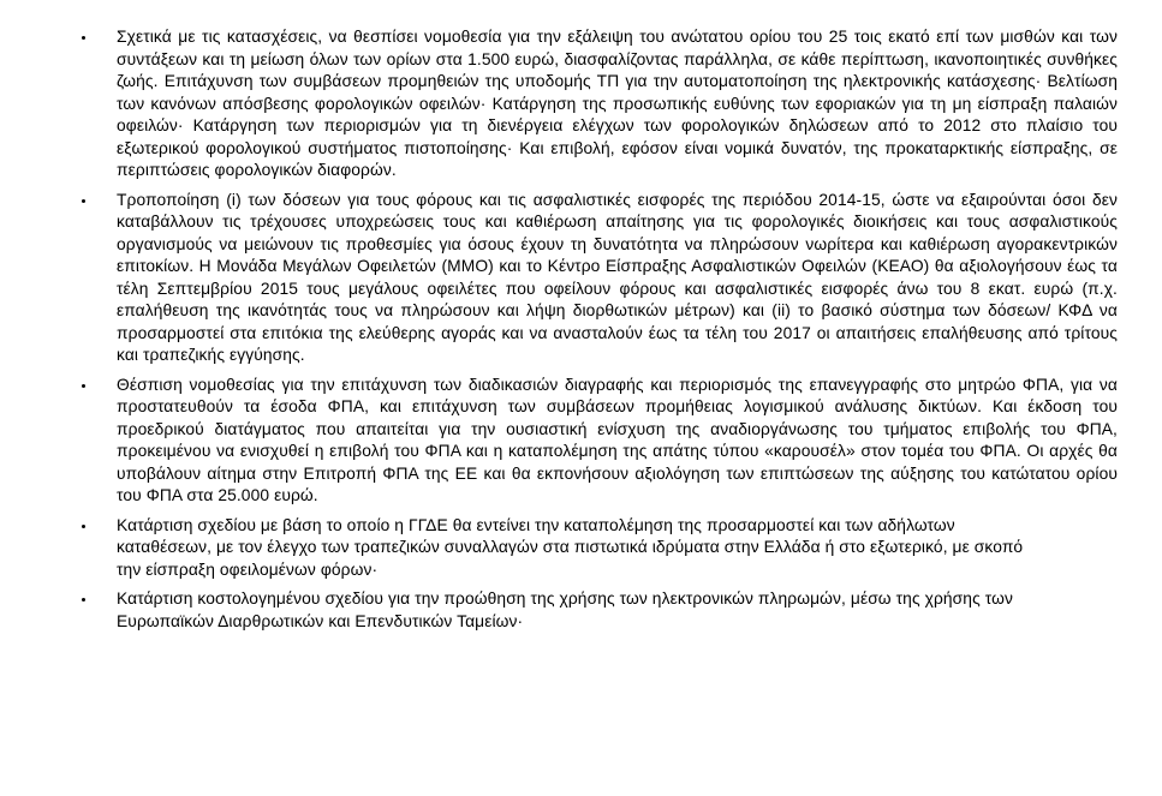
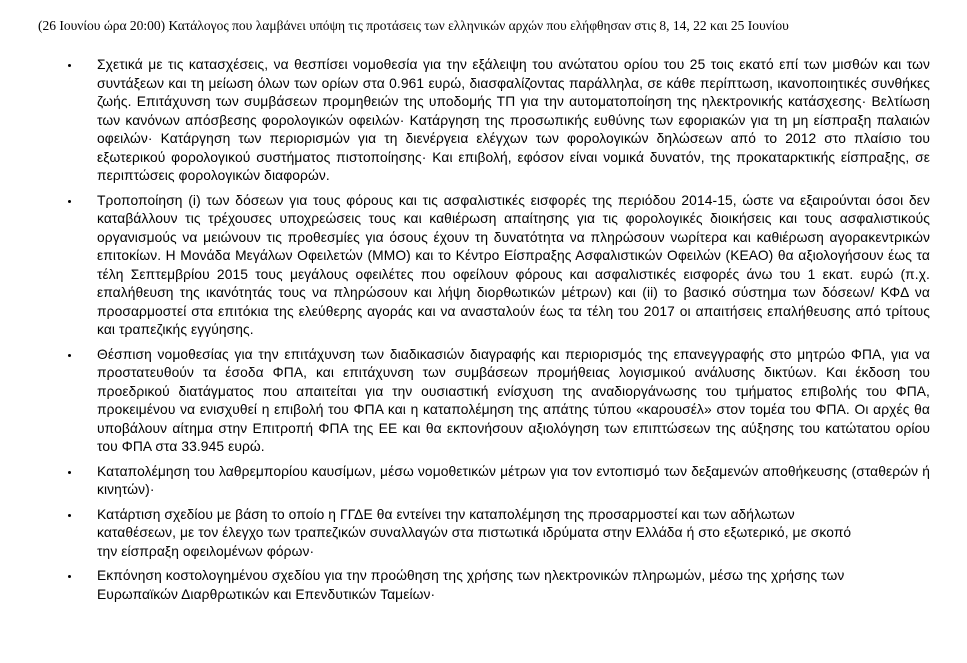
+ (26 Ιουνίου ώρα 20:00) Κατάλογος που λαμβάνει υπόψη τις προτάσεις των ελληνικών αρχών που ελήφθησαν στις 8, 14, 22 και 25 Ιουνίου
- Σχετικά με τις κατασχέσεις, να θεσπίσει νομοθεσία για την εξάλειψη του ανώτατου ορίου του 25 τοις εκατό επί των μισθών και των συντάξεων και τη μείωση όλων των ορίων στα 1.500 ευρώ, διασφαλίζοντας παράλληλα, σε κάθε περίπτωση, ικανοποιητικές συνθήκες ζωής. Επιτάχυνση των συμβάσεων προμηθειών της υποδομής ΤΠ για την αυτοματοποίηση της ηλεκτρονικής κατάσχεσης· Βελτίωση των κανόνων απόσβεσης φορολογικών οφειλών· Κατάργηση της προσωπικής ευθύνης των εφοριακών για τη μη είσπραξη παλαιών οφειλών· Κατάργηση των περιορισμών για τη διενέργεια ελέγχων των φορολογικών δηλώσεων από το 2012 στο πλαίσιο του εξωτερικού φορολογικού συστήματος πιστοποίησης· Και επιβολή, εφόσον είναι νομικά δυνατόν, της προκαταρκτικής είσπραξης, σε περιπτώσεις φορολογικών διαφορών.
+ Σχετικά με τις κατασχέσεις, να θεσπίσει νομοθεσία για την εξάλειψη του ανώτατου ορίου του 25 τοις εκατό επί των μισθών και των συντάξεων και τη μείωση όλων των ορίων στα 0.961 ευρώ, διασφαλίζοντας παράλληλα, σε κάθε περίπτωση, ικανοποιητικές συνθήκες ζωής. Επιτάχυνση των συμβάσεων προμηθειών της υποδομής ΤΠ για την αυτοματοποίηση της ηλεκτρονικής κατάσχεσης· Βελτίωση των κανόνων απόσβεσης φορολογικών οφειλών· Κατάργηση της προσωπικής ευθύνης των εφοριακών για τη μη είσπραξη παλαιών οφειλών· Κατάργηση των περιορισμών για τη διενέργεια ελέγχων των φορολογικών δηλώσεων από το 2012 στο πλαίσιο του εξωτερικού φορολογικού συστήματος πιστοποίησης· Και επιβολή, εφόσον είναι νομικά δυνατόν, της προκαταρκτικής είσπραξης, σε περιπτώσεις φορολογικών διαφορών.
- Τροποποίηση (i) των δόσεων για τους φόρους και τις ασφαλιστικές εισφορές της περιόδου 2014-15, ώστε να εξαιρούνται όσοι δεν καταβάλλουν τις τρέχουσες υποχρεώσεις τους και καθιέρωση απαίτησης για τις φορολογικές διοικήσεις και τους ασφαλιστικούς οργανισμούς να μειώνουν τις προθεσμίες για όσους έχουν τη δυνατότητα να πληρώσουν νωρίτερα και καθιέρωση αγορακεντρικών επιτοκίων. Η Μονάδα Μεγάλων Οφειλετών (ΜΜΟ) και το Κέντρο Είσπραξης Ασφαλιστικών Οφειλών (ΚΕΑΟ) θα αξιολογήσουν έως τα τέλη Σεπτεμβρίου 2015 τους μεγάλους οφειλέτες που οφείλουν φόρους και ασφαλιστικές εισφορές άνω του 8 εκατ. ευρώ (π.χ. επαλήθευση της ικανότητάς τους να πληρώσουν και λήψη διορθωτικών μέτρων) και (ii) το βασικό σύστημα των δόσεων/ ΚΦΔ να προσαρμοστεί στα επιτόκια της ελεύθερης αγοράς και να ανασταλούν έως τα τέλη του 2017 οι απαιτήσεις επαλήθευσης από τρίτους και τραπεζικής εγγύησης.
+ Τροποποίηση (i) των δόσεων για τους φόρους και τις ασφαλιστικές εισφορές της περιόδου 2014-15, ώστε να εξαιρούνται όσοι δεν καταβάλλουν τις τρέχουσες υποχρεώσεις τους και καθιέρωση απαίτησης για τις φορολογικές διοικήσεις και τους ασφαλιστικούς οργανισμούς να μειώνουν τις προθεσμίες για όσους έχουν τη δυνατότητα να πληρώσουν νωρίτερα και καθιέρωση αγορακεντρικών επιτοκίων. Η Μονάδα Μεγάλων Οφειλετών (ΜΜΟ) και το Κέντρο Είσπραξης Ασφαλιστικών Οφειλών (ΚΕΑΟ) θα αξιολογήσουν έως τα τέλη Σεπτεμβρίου 2015 τους μεγάλους οφειλέτες που οφείλουν φόρους και ασφαλιστικές εισφορές άνω του 1 εκατ. ευρώ (π.χ. επαλήθευση της ικανότητάς τους να πληρώσουν και λήψη διορθωτικών μέτρων) και (ii) το βασικό σύστημα των δόσεων/ ΚΦΔ να προσαρμοστεί στα επιτόκια της ελεύθερης αγοράς και να ανασταλούν έως τα τέλη του 2017 οι απαιτήσεις επαλήθευσης από τρίτους και τραπεζικής εγγύησης.
- Θέσπιση νομοθεσίας για την επιτάχυνση των διαδικασιών διαγραφής και περιορισμός της επανεγγραφής στο μητρώο ΦΠΑ, για να προστατευθούν τα έσοδα ΦΠΑ, και επιτάχυνση των συμβάσεων προμήθειας λογισμικού ανάλυσης δικτύων. Και έκδοση του προεδρικού διατάγματος που απαιτείται για την ουσιαστική ενίσχυση της αναδιοργάνωσης του τμήματος επιβολής του ΦΠΑ, προκειμένου να ενισχυθεί η επιβολή του ΦΠΑ και η καταπολέμηση της απάτης τύπου «καρουσέλ» στον τομέα του ΦΠΑ. Οι αρχές θα υποβάλουν αίτημα στην Επιτροπή ΦΠΑ της ΕΕ και θα εκπονήσουν αξιολόγηση των επιπτώσεων της αύξησης του κατώτατου ορίου του ΦΠΑ στα 25.000 ευρώ.
+ Θέσπιση νομοθεσίας για την επιτάχυνση των διαδικασιών διαγραφής και περιορισμός της επανεγγραφής στο μητρώο ΦΠΑ, για να προστατευθούν τα έσοδα ΦΠΑ, και επιτάχυνση των συμβάσεων προμήθειας λογισμικού ανάλυσης δικτύων. Και έκδοση του προεδρικού διατάγματος που απαιτείται για την ουσιαστική ενίσχυση της αναδιοργάνωσης του τμήματος επιβολής του ΦΠΑ, προκειμένου να ενισχυθεί η επιβολή του ΦΠΑ και η καταπολέμηση της απάτης τύπου «καρουσέλ» στον τομέα του ΦΠΑ. Οι αρχές θα υποβάλουν αίτημα στην Επιτροπή ΦΠΑ της ΕΕ και θα εκπονήσουν αξιολόγηση των επιπτώσεων της αύξησης του κατώτατου ορίου του ΦΠΑ στα 33.945 ευρώ.
+ Καταπολέμηση του λαθρεμπορίου καυσίμων, μέσω νομοθετικών μέτρων για τον εντοπισμό των δεξαμενών αποθήκευσης (σταθερών ή κινητών)·
  Κατάρτιση σχεδίου με βάση το οποίο η ΓΓΔΕ θα εντείνει την καταπολέμηση της προσαρμοστεί και των αδήλωτων καταθέσεων, με τον έλεγχο των τραπεζικών συναλλαγών στα πιστωτικά ιδρύματα στην Ελλάδα ή στο εξωτερικό, με σκοπό την είσπραξη οφειλομένων φόρων·
- Κατάρτιση κοστολογημένου σχεδίου για την προώθηση της χρήσης των ηλεκτρονικών πληρωμών, μέσω της χρήσης των Ευρωπαϊκών Διαρθρωτικών και Επενδυτικών Ταμείων·
+ Εκπόνηση κοστολογημένου σχεδίου για την προώθηση της χρήσης των ηλεκτρονικών πληρωμών, μέσω της χρήσης των Ευρωπαϊκών Διαρθρωτικών και Επενδυτικών Ταμείων·
